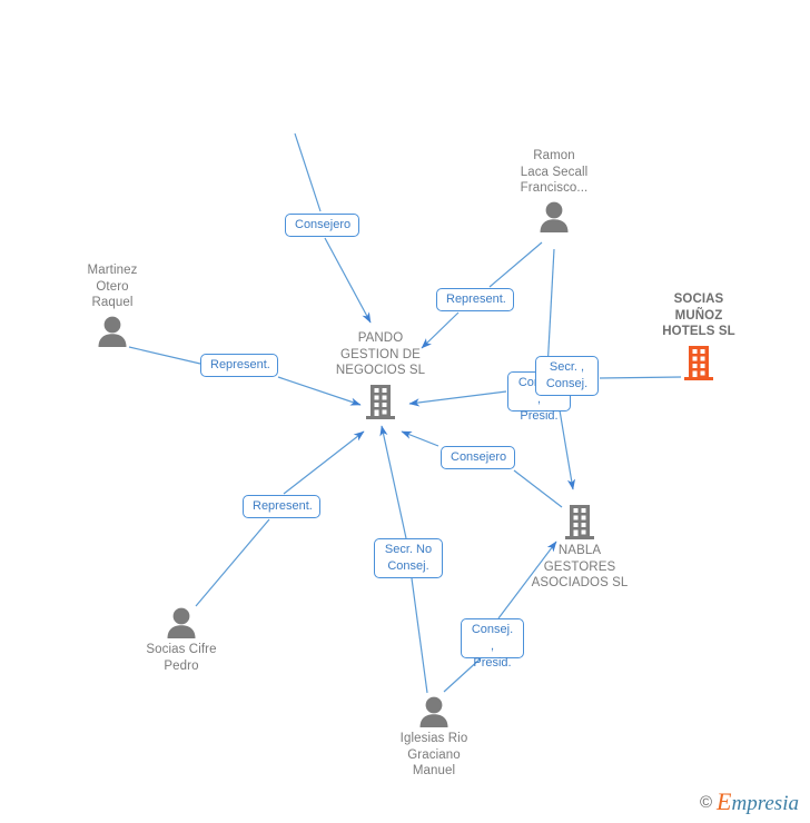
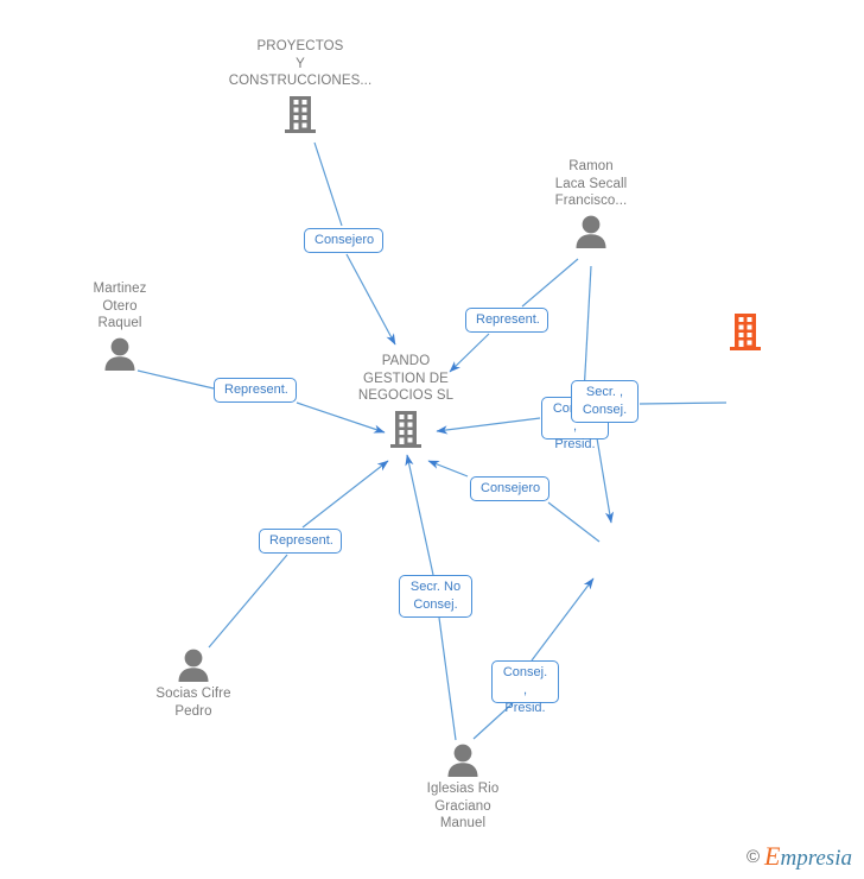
+ PROYECTOS
+ Y
+ CONSTRUCCIONES...
  Ramon
  Laca Secall
  Francisco...
  Martinez
  Otero
  Raquel
- SOCIAS
- MUÑOZ
- HOTELS SL
  PANDO
  GESTION DE
  NEGOCIOS SL
- NABLA
- GESTORES
- ASOCIADOS SL
  Socias Cifre
  Pedro
  Iglesias Rio
  Graciano
  Manuel
  Consejero
  Represent.
  Represent.
  Presid.
  Secr. ,
  Consej.
  Consejero
  Represent.
  Secr. No
  Consej.
  Consej. ,
  Presid.
  ©
  Empresia
